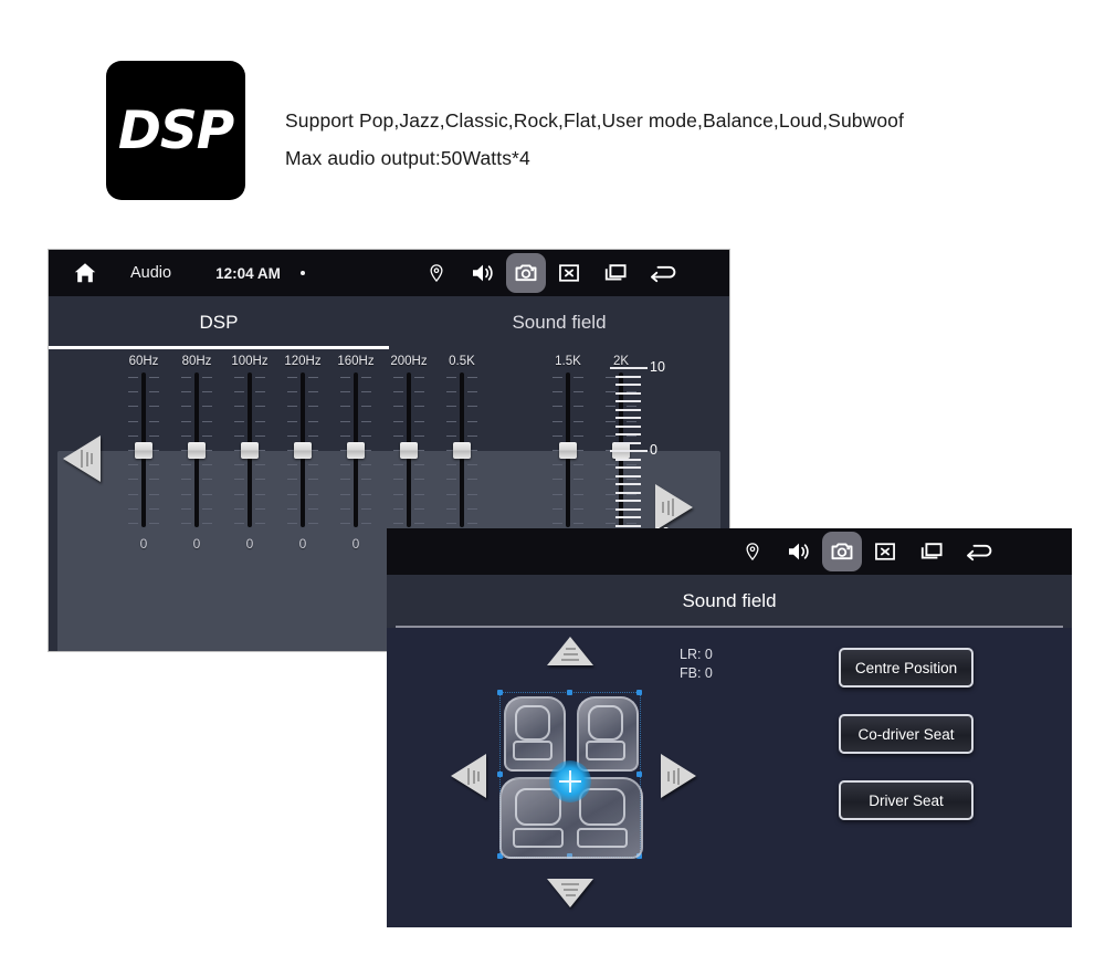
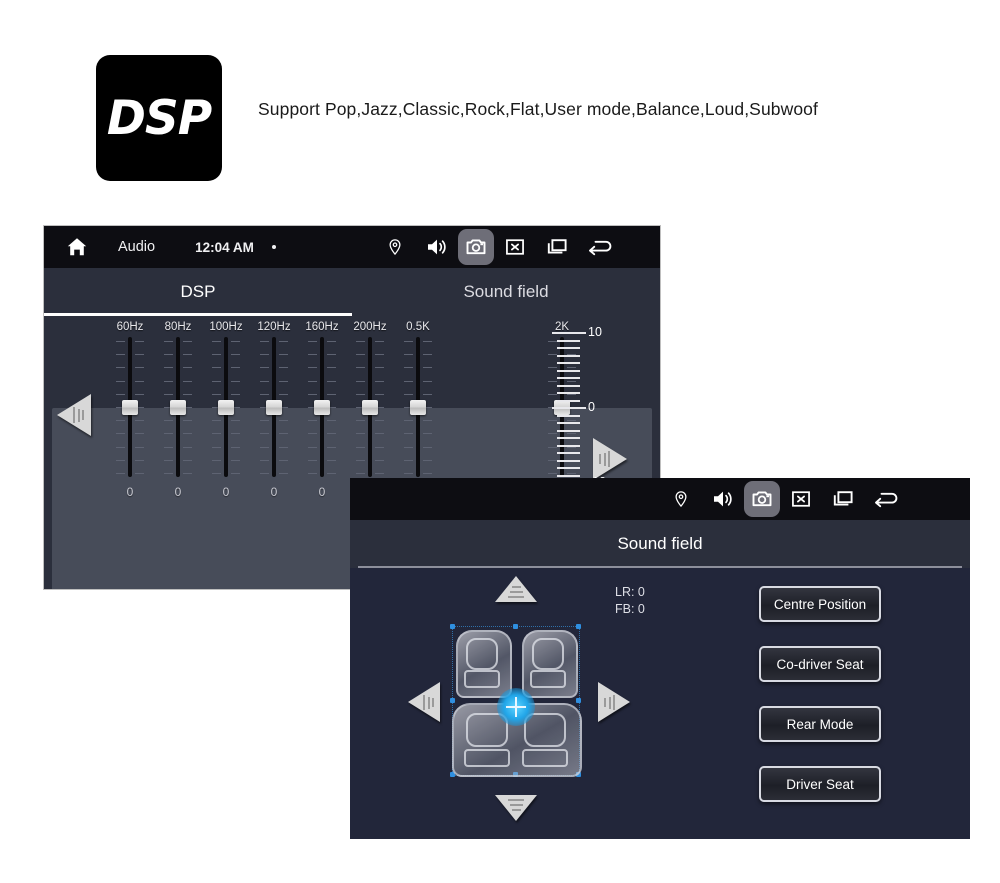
  DSP
  Support Pop,Jazz,Classic,Rock,Flat,User mode,Balance,Loud,Subwoof
- Max audio output:50Watts*4
  Audio
  12:04 AM
  DSP
  Sound field
  60Hz
  0
  80Hz
  0
  100Hz
  0
  120Hz
  0
  160Hz
  0
  200Hz
  0.5K
- 1.5K
  2K
  10
  0
  Sound field
  LR: 0
  FB: 0
  Centre Position
  Co-driver Seat
+ Rear Mode
  Driver Seat
